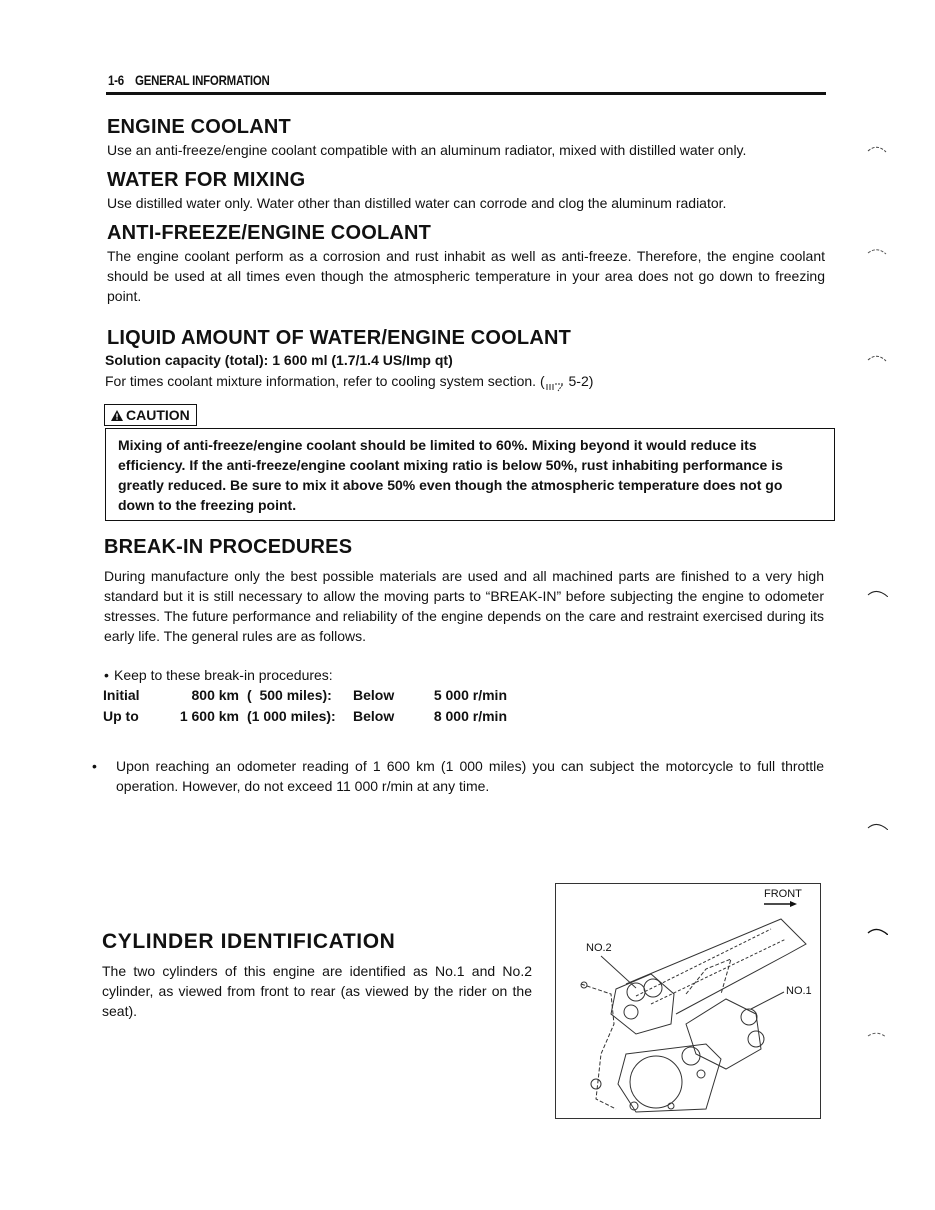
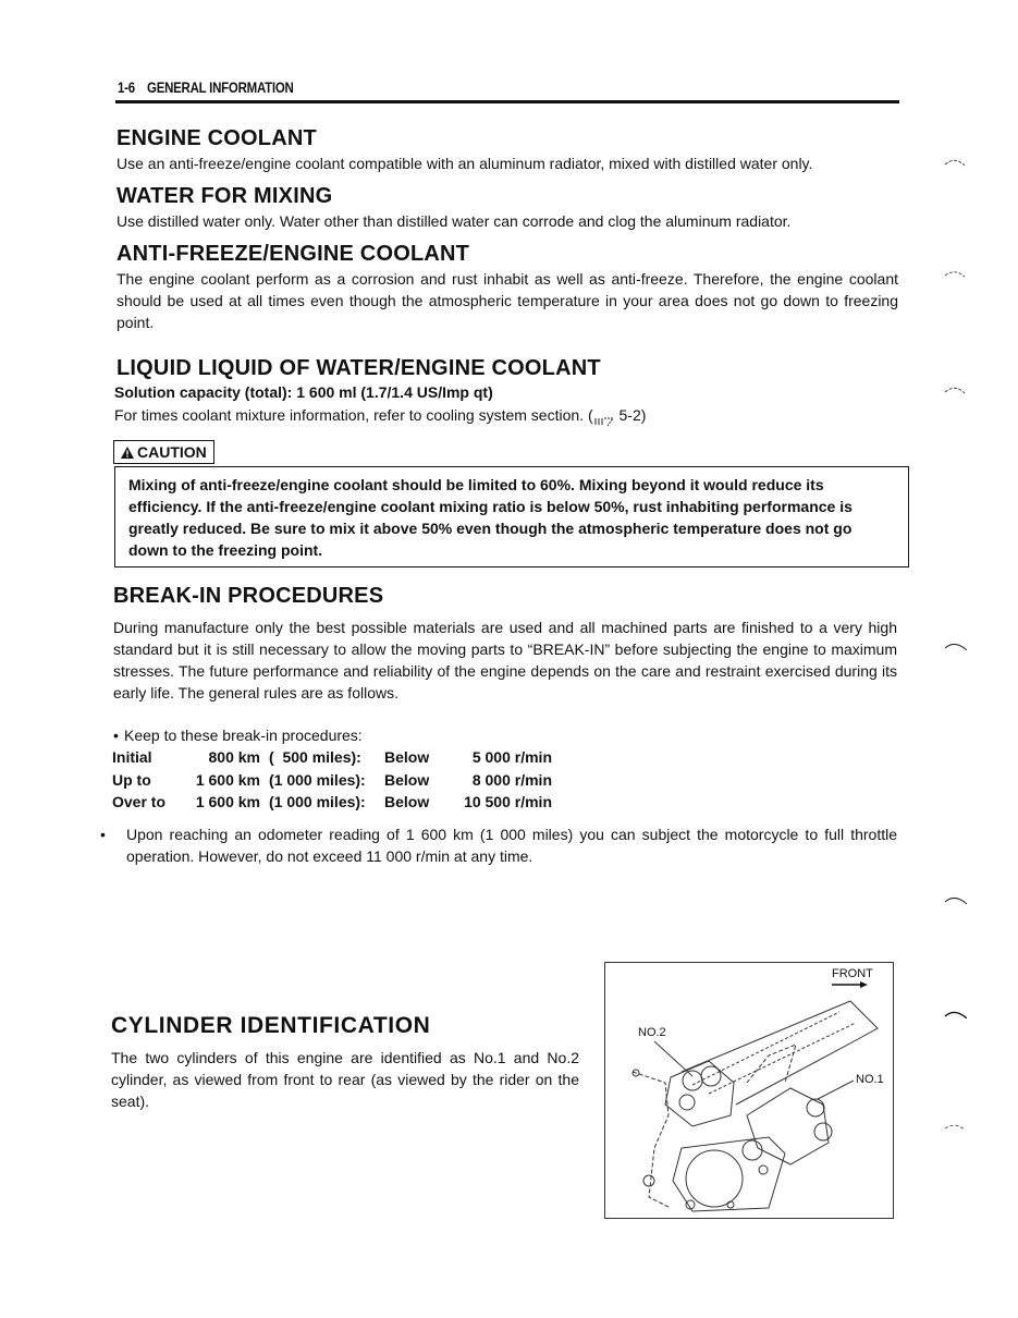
  1-6 GENERAL INFORMATION
  ENGINE COOLANT
  Use an anti-freeze/engine coolant compatible with an aluminum radiator, mixed with distilled water only.
  WATER FOR MIXING
  Use distilled water only. Water other than distilled water can corrode and clog the aluminum radiator.
  ANTI-FREEZE/ENGINE COOLANT
  The engine coolant perform as a corrosion and rust inhabit as well as anti-freeze. Therefore, the engine coolant should be used at all times even though the atmospheric temperature in your area does not go down to freezing point.
- LIQUID AMOUNT OF WATER/ENGINE COOLANT
+ LIQUID LIQUID OF WATER/ENGINE COOLANT
  Solution capacity (total): 1 600 ml (1.7/1.4 US/Imp qt)
  For times coolant mixture information, refer to cooling system section. ( 5-2)
  CAUTION
  Mixing of anti-freeze/engine coolant should be limited to 60%. Mixing beyond it would reduce its efficiency. If the anti-freeze/engine coolant mixing ratio is below 50%, rust inhabiting performance is greatly reduced. Be sure to mix it above 50% even though the atmospheric temperature does not go down to the freezing point.
  BREAK-IN PROCEDURES
- During manufacture only the best possible materials are used and all machined parts are finished to a very high standard but it is still necessary to allow the moving parts to “BREAK-IN” before subjecting the engine to odometer stresses. The future performance and reliability of the engine depends on the care and restraint exercised during its early life. The general rules are as follows.
+ During manufacture only the best possible materials are used and all machined parts are finished to a very high standard but it is still necessary to allow the moving parts to “BREAK-IN” before subjecting the engine to maximum stresses. The future performance and reliability of the engine depends on the care and restraint exercised during its early life. The general rules are as follows.
  • Keep to these break-in procedures:
  Initial	800 km	( 500 miles):	Below	5 000 r/min
  Up to	1 600 km	(1 000 miles):	Below	8 000 r/min
+ Over to	1 600 km	(1 000 miles):	Below	10 500 r/min
  • Upon reaching an odometer reading of 1 600 km (1 000 miles) you can subject the motorcycle to full throttle operation. However, do not exceed 11 000 r/min at any time.
  CYLINDER IDENTIFICATION
  The two cylinders of this engine are identified as No.1 and No.2 cylinder, as viewed from front to rear (as viewed by the rider on the seat).
  FRONT
  NO.2
  NO.1
